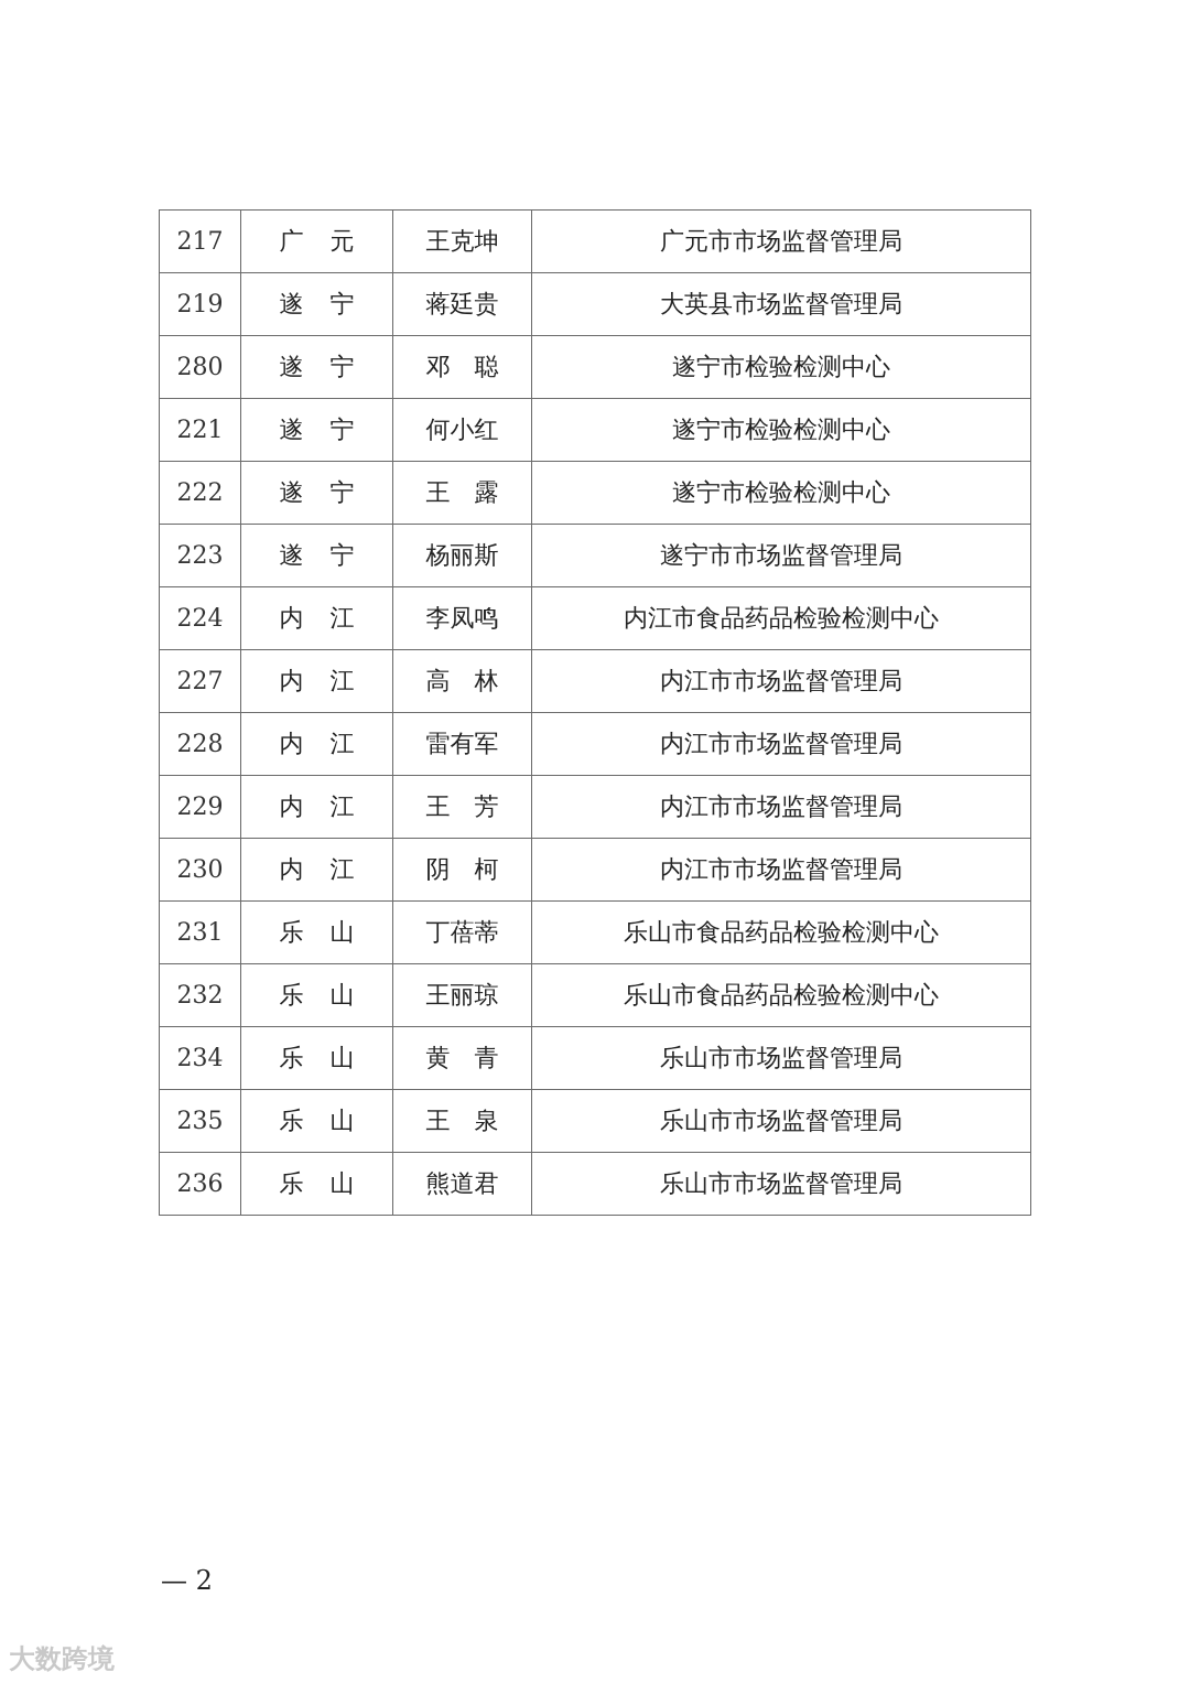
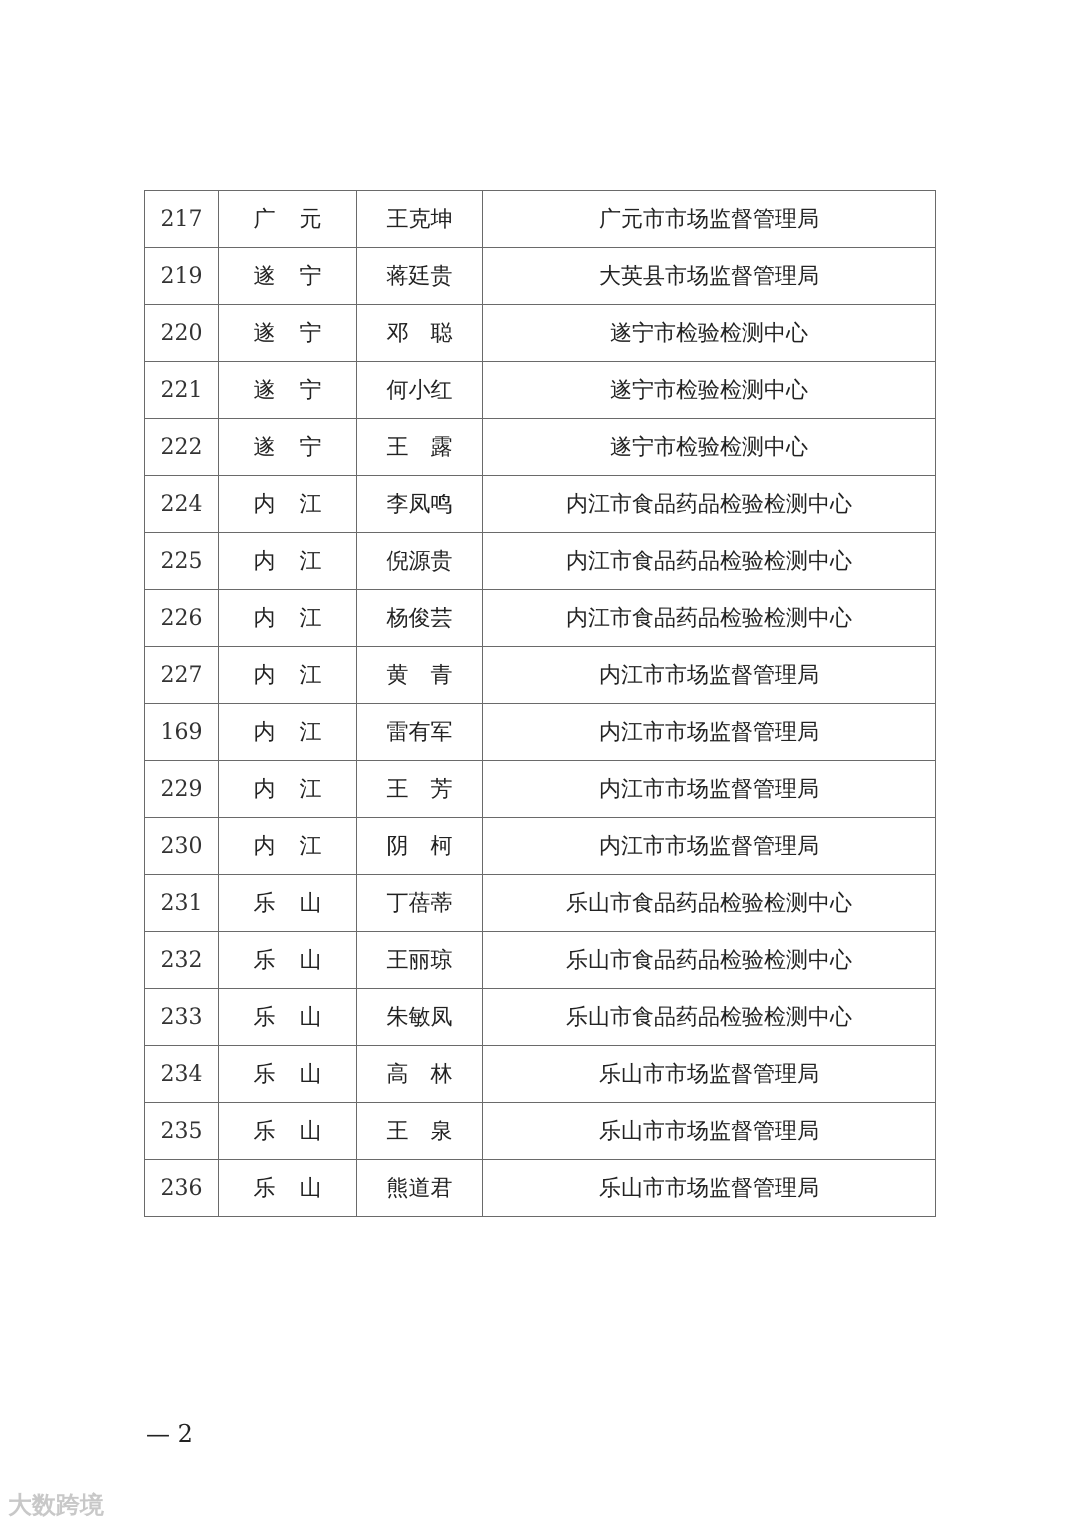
  217	广元	王克坤	广元市市场监督管理局
  219	遂宁	蒋廷贵	大英县市场监督管理局
- 280	遂宁	邓聪	遂宁市检验检测中心
+ 220	遂宁	邓聪	遂宁市检验检测中心
  221	遂宁	何小红	遂宁市检验检测中心
  222	遂宁	王露	遂宁市检验检测中心
- 223	遂宁	杨丽斯	遂宁市市场监督管理局
  224	内江	李凤鸣	内江市食品药品检验检测中心
+ 225	内江	倪源贵	内江市食品药品检验检测中心
+ 226	内江	杨俊芸	内江市食品药品检验检测中心
- 227	内江	高林	内江市市场监督管理局
+ 227	内江	黄青	内江市市场监督管理局
- 228	内江	雷有军	内江市市场监督管理局
+ 169	内江	雷有军	内江市市场监督管理局
  229	内江	王芳	内江市市场监督管理局
  230	内江	阴柯	内江市市场监督管理局
  231	乐山	丁蓓蒂	乐山市食品药品检验检测中心
  232	乐山	王丽琼	乐山市食品药品检验检测中心
+ 233	乐山	朱敏凤	乐山市食品药品检验检测中心
- 234	乐山	黄青	乐山市市场监督管理局
+ 234	乐山	高林	乐山市市场监督管理局
  235	乐山	王泉	乐山市市场监督管理局
  236	乐山	熊道君	乐山市市场监督管理局
  — 2
  大数跨境
